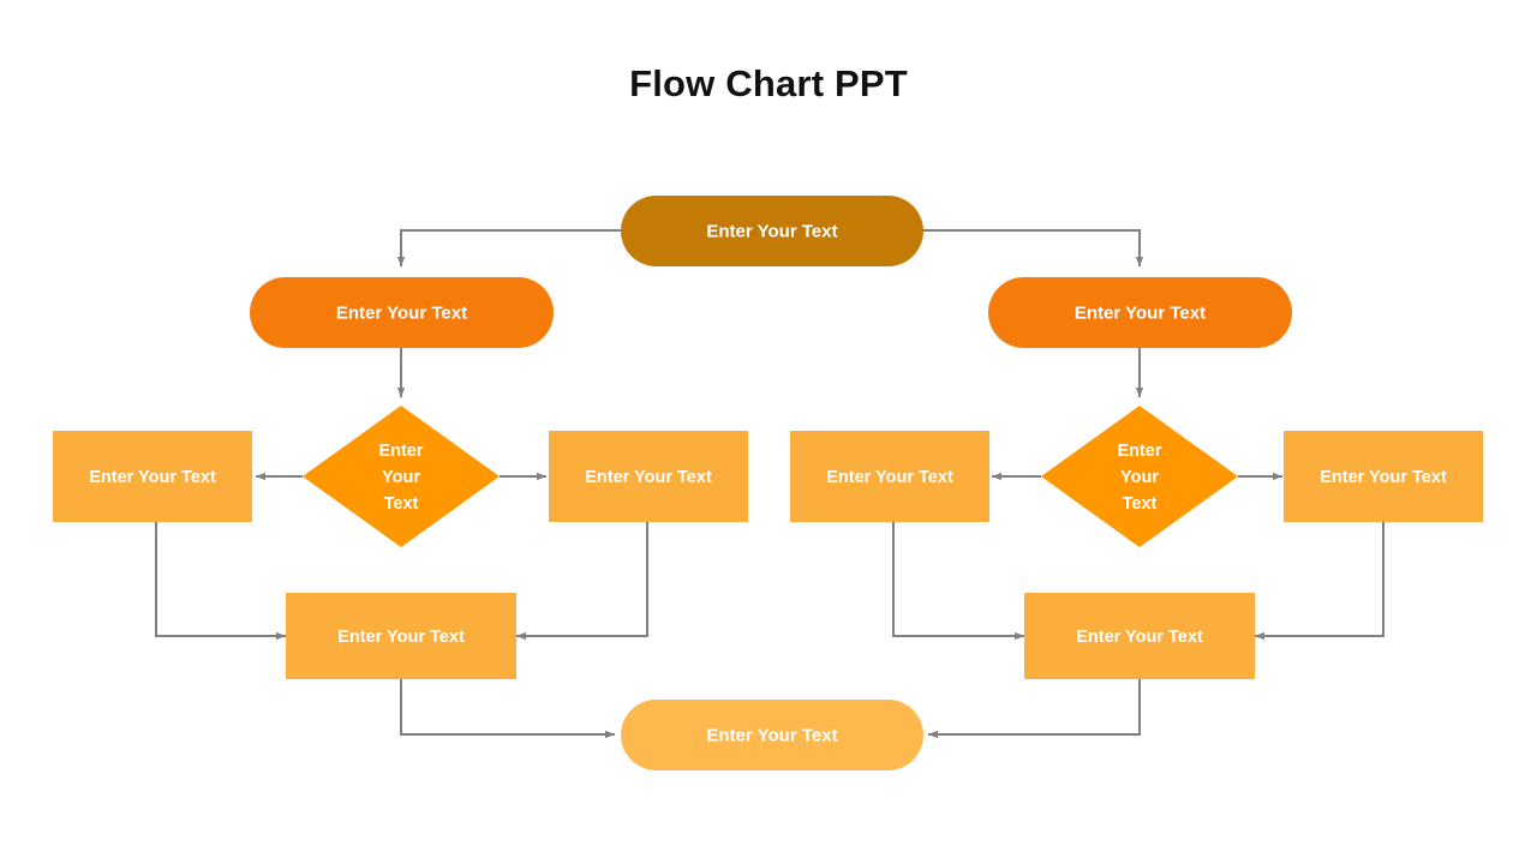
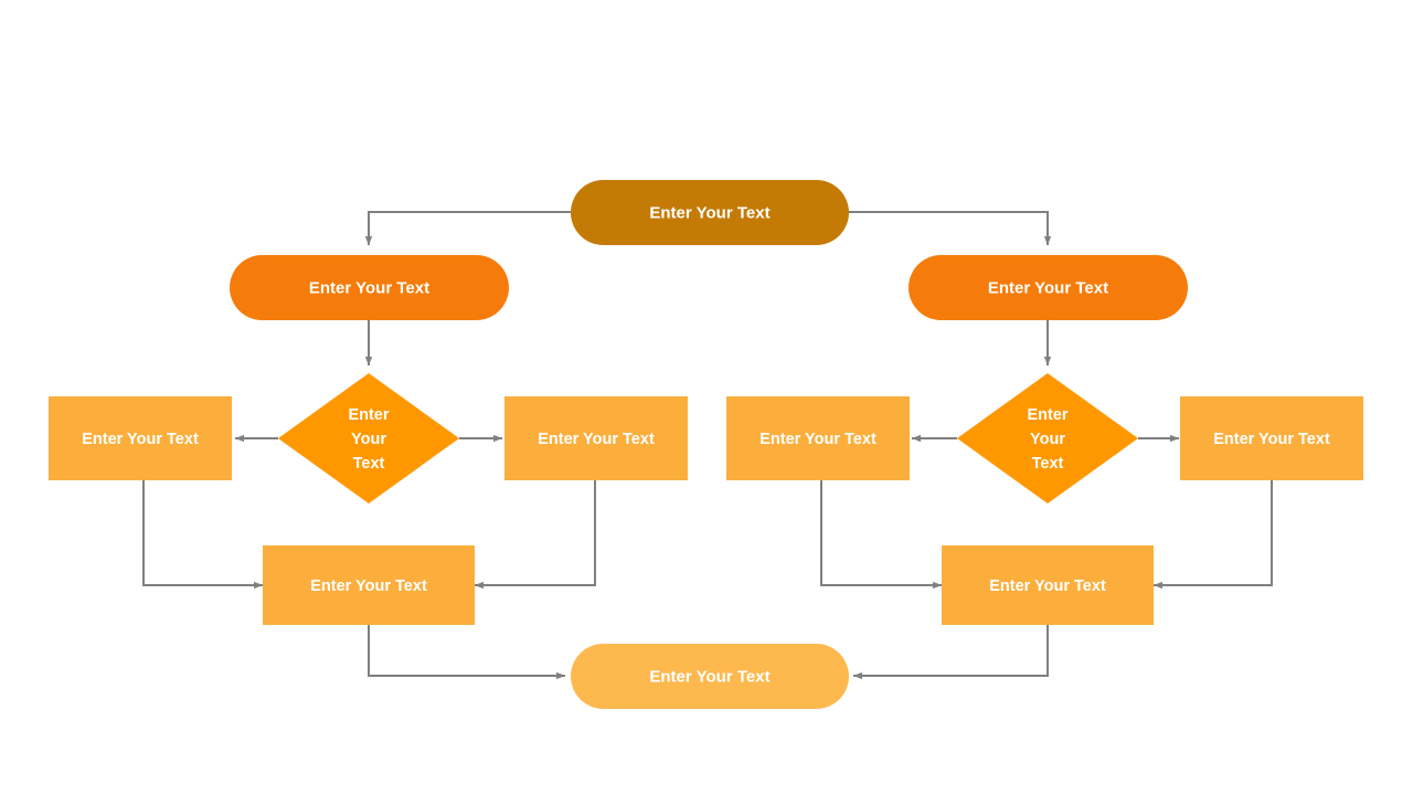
- Flow Chart PPT
  Enter Your Text
  Enter Your Text
  Enter Your Text
  Enter Your Text
  Enter
  Your
  Text
  Enter Your Text
  Enter Your Text
  Enter
  Your
  Text
  Enter Your Text
  Enter Your Text
  Enter Your Text
  Enter Your Text
